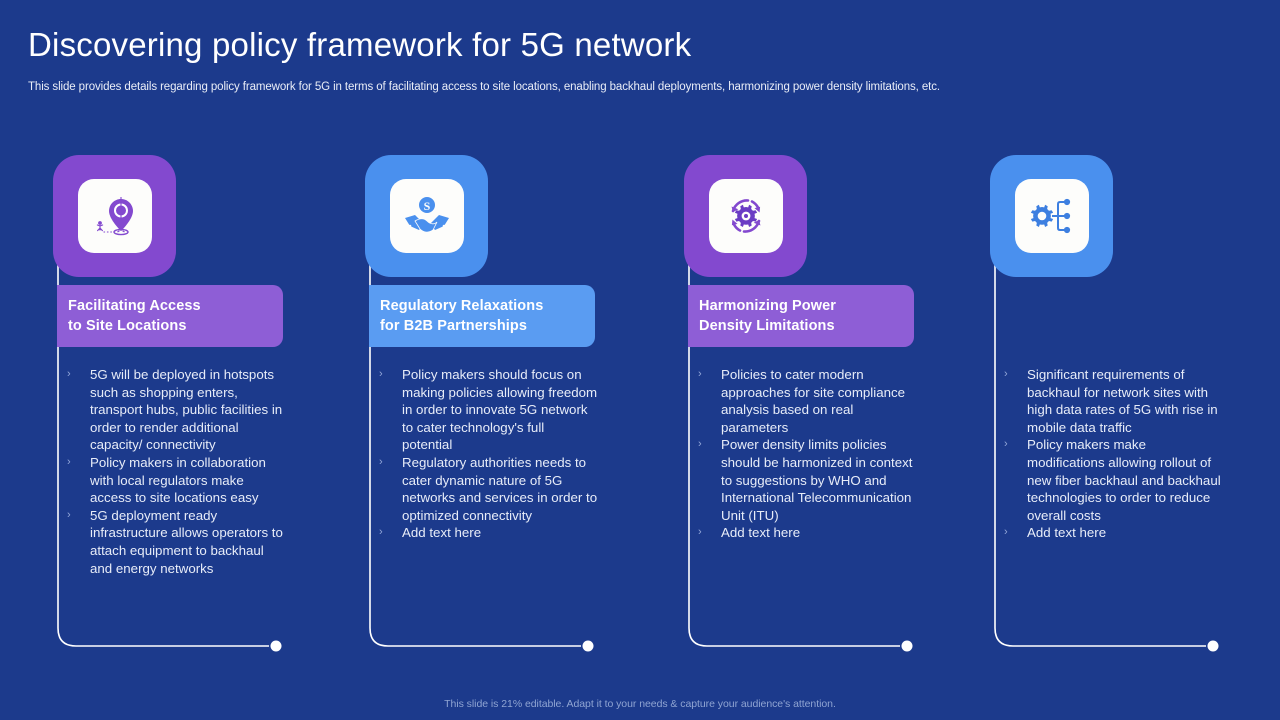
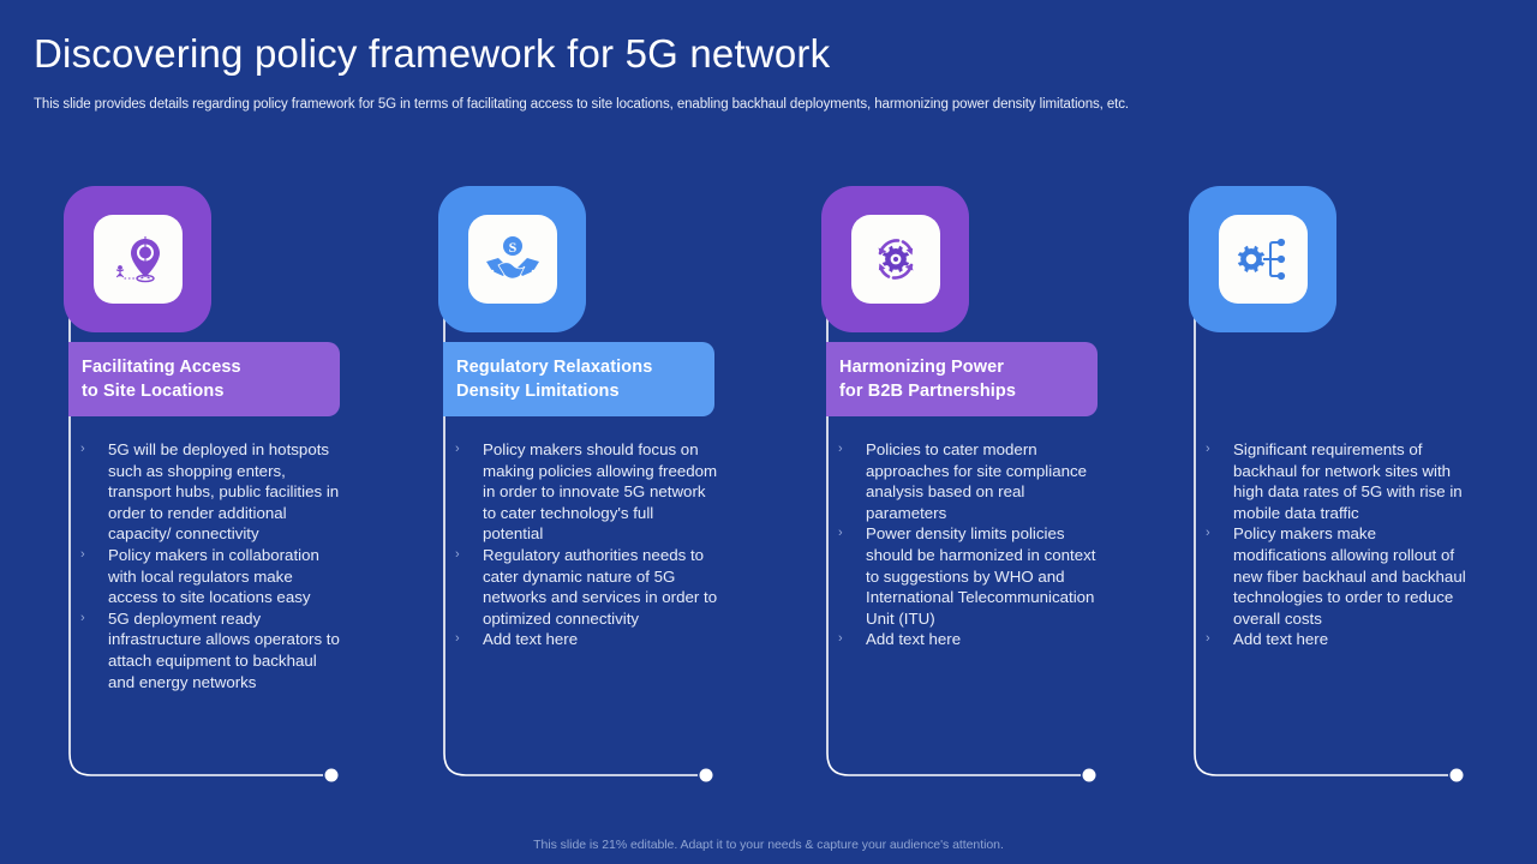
  Discovering policy framework for 5G network
  This slide provides details regarding policy framework for 5G in terms of facilitating access to site locations, enabling backhaul deployments, harmonizing power density limitations, etc.
  Facilitating Access
  to Site Locations
  ›
  5G will be deployed in hotspots such as shopping enters, transport hubs, public facilities in order to render additional capacity/ connectivity
  ›
  Policy makers in collaboration with local regulators make access to site locations easy
  ›
  5G deployment ready infrastructure allows operators to attach equipment to backhaul and energy networks
  S
  Regulatory Relaxations
- for B2B Partnerships
+ Density Limitations
  ›
  Policy makers should focus on making policies allowing freedom in order to innovate 5G network to cater technology's full potential
  ›
  Regulatory authorities needs to cater dynamic nature of 5G networks and services in order to optimized connectivity
  ›
  Add text here
  Harmonizing Power
- Density Limitations
+ for B2B Partnerships
  ›
  Policies to cater modern approaches for site compliance analysis based on real parameters
  ›
  Power density limits policies should be harmonized in context to suggestions by WHO and International Telecommunication Unit (ITU)
  ›
  Add text here
  ›
  Significant requirements of backhaul for network sites with high data rates of 5G with rise in mobile data traffic
  ›
  Policy makers make modifications allowing rollout of new fiber backhaul and backhaul technologies to order to reduce overall costs
  ›
  Add text here
  This slide is 21% editable. Adapt it to your needs & capture your audience's attention.
